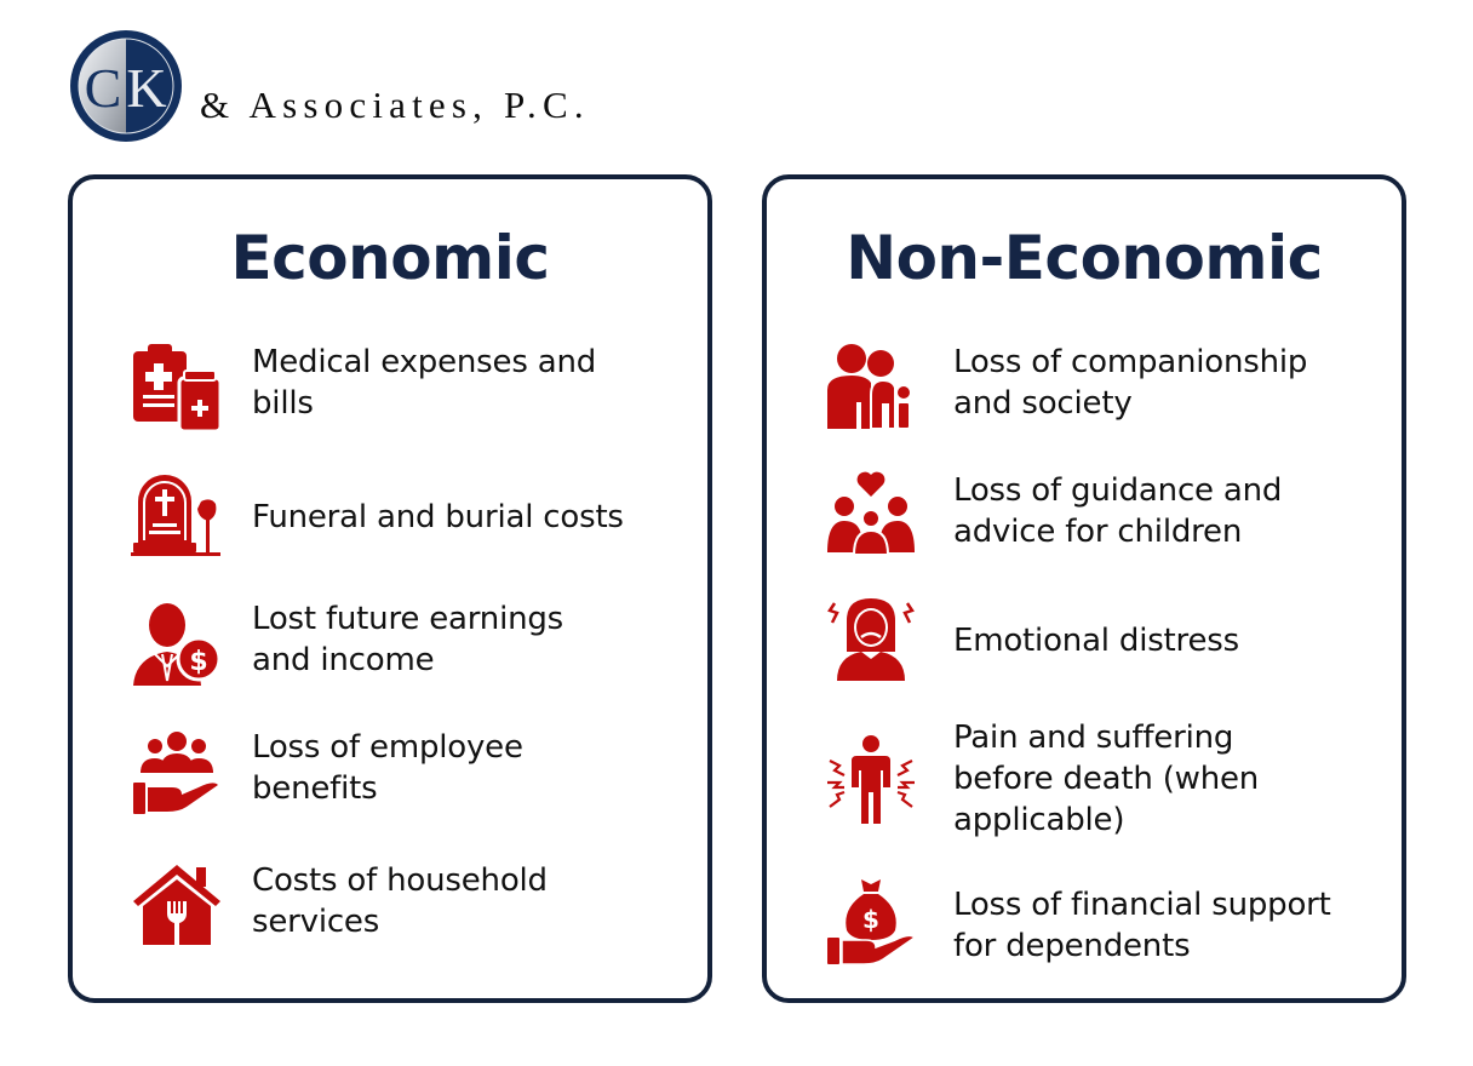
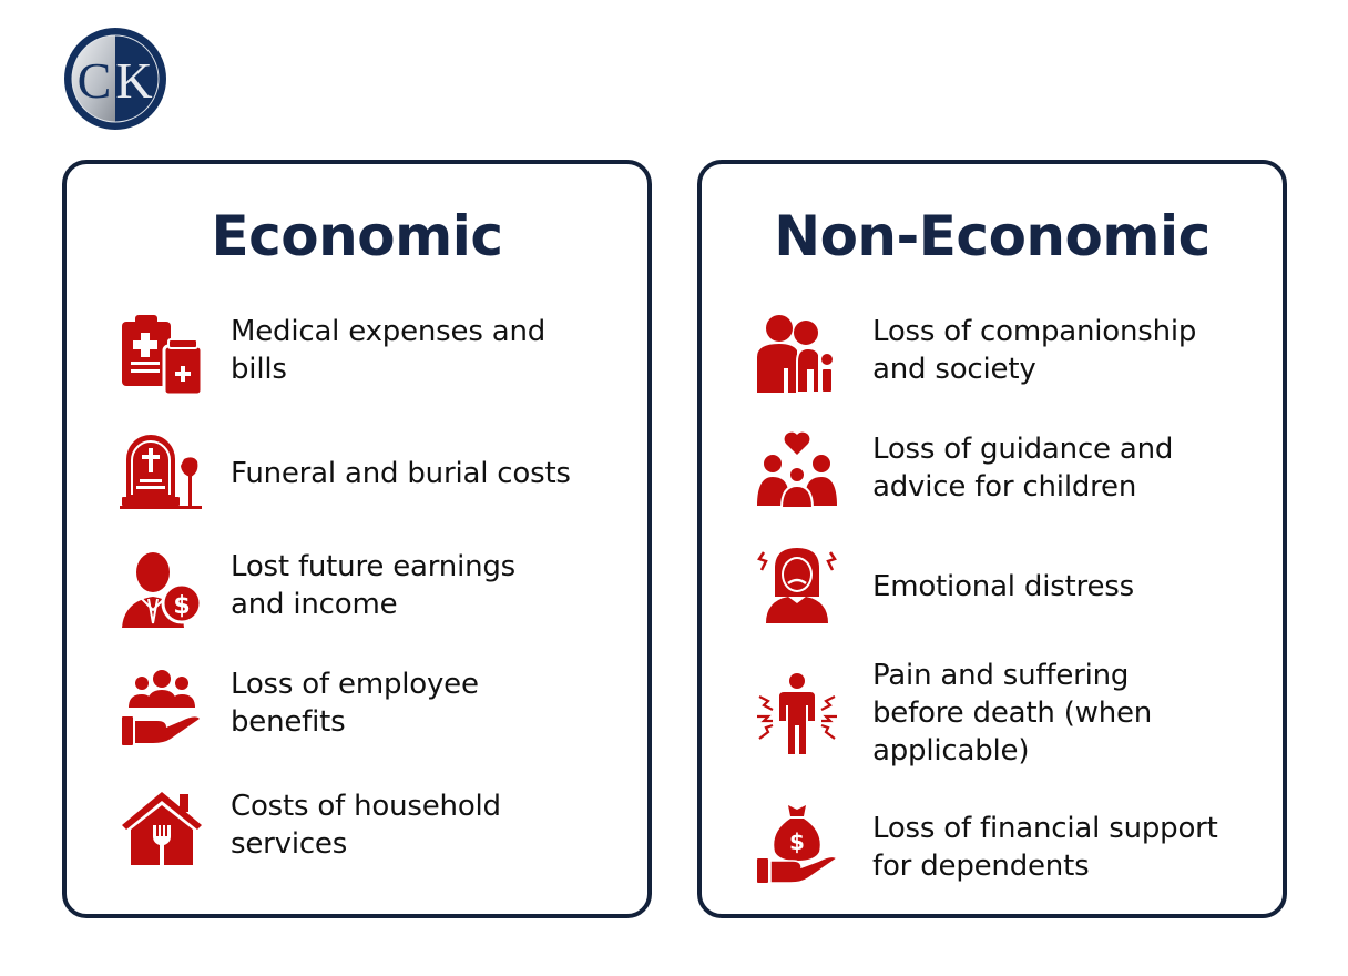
  C
  K
- & Associates, P.C.
  Economic
  Medical expenses and
  bills
  Funeral and burial costs
  $
  Lost future earnings
  and income
  Loss of employee
  benefits
  Costs of household
  services
  Non-Economic
  Loss of companionship
  and society
  Loss of guidance and
  advice for children
  Emotional distress
  Pain and suffering
  before death (when
  applicable)
  $
  Loss of financial support
  for dependents
